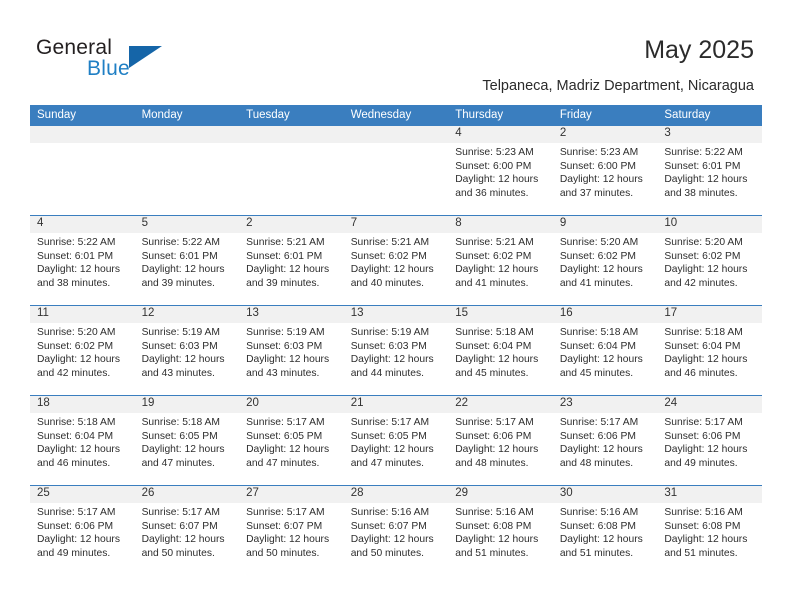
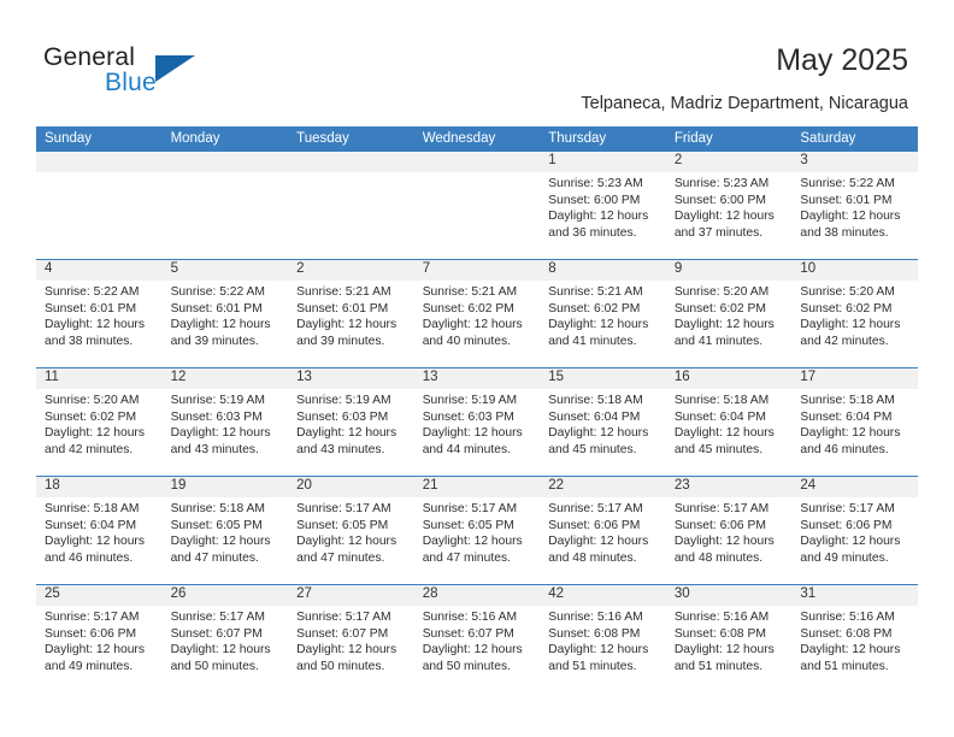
  General
  Blue
  May 2025
  Telpaneca, Madriz Department, Nicaragua
  Sunday	Monday	Tuesday	Wednesday	Thursday	Friday	Saturday
- 				4Sunrise: 5:23 AMSunset: 6:00 PMDaylight: 12 hoursand 36 minutes.	2Sunrise: 5:23 AMSunset: 6:00 PMDaylight: 12 hoursand 37 minutes.	3Sunrise: 5:22 AMSunset: 6:01 PMDaylight: 12 hoursand 38 minutes.
+ 				1Sunrise: 5:23 AMSunset: 6:00 PMDaylight: 12 hoursand 36 minutes.	2Sunrise: 5:23 AMSunset: 6:00 PMDaylight: 12 hoursand 37 minutes.	3Sunrise: 5:22 AMSunset: 6:01 PMDaylight: 12 hoursand 38 minutes.
  4Sunrise: 5:22 AMSunset: 6:01 PMDaylight: 12 hoursand 38 minutes.	5Sunrise: 5:22 AMSunset: 6:01 PMDaylight: 12 hoursand 39 minutes.	2Sunrise: 5:21 AMSunset: 6:01 PMDaylight: 12 hoursand 39 minutes.	7Sunrise: 5:21 AMSunset: 6:02 PMDaylight: 12 hoursand 40 minutes.	8Sunrise: 5:21 AMSunset: 6:02 PMDaylight: 12 hoursand 41 minutes.	9Sunrise: 5:20 AMSunset: 6:02 PMDaylight: 12 hoursand 41 minutes.	10Sunrise: 5:20 AMSunset: 6:02 PMDaylight: 12 hoursand 42 minutes.
  11Sunrise: 5:20 AMSunset: 6:02 PMDaylight: 12 hoursand 42 minutes.	12Sunrise: 5:19 AMSunset: 6:03 PMDaylight: 12 hoursand 43 minutes.	13Sunrise: 5:19 AMSunset: 6:03 PMDaylight: 12 hoursand 43 minutes.	13Sunrise: 5:19 AMSunset: 6:03 PMDaylight: 12 hoursand 44 minutes.	15Sunrise: 5:18 AMSunset: 6:04 PMDaylight: 12 hoursand 45 minutes.	16Sunrise: 5:18 AMSunset: 6:04 PMDaylight: 12 hoursand 45 minutes.	17Sunrise: 5:18 AMSunset: 6:04 PMDaylight: 12 hoursand 46 minutes.
  18Sunrise: 5:18 AMSunset: 6:04 PMDaylight: 12 hoursand 46 minutes.	19Sunrise: 5:18 AMSunset: 6:05 PMDaylight: 12 hoursand 47 minutes.	20Sunrise: 5:17 AMSunset: 6:05 PMDaylight: 12 hoursand 47 minutes.	21Sunrise: 5:17 AMSunset: 6:05 PMDaylight: 12 hoursand 47 minutes.	22Sunrise: 5:17 AMSunset: 6:06 PMDaylight: 12 hoursand 48 minutes.	23Sunrise: 5:17 AMSunset: 6:06 PMDaylight: 12 hoursand 48 minutes.	24Sunrise: 5:17 AMSunset: 6:06 PMDaylight: 12 hoursand 49 minutes.
- 25Sunrise: 5:17 AMSunset: 6:06 PMDaylight: 12 hoursand 49 minutes.	26Sunrise: 5:17 AMSunset: 6:07 PMDaylight: 12 hoursand 50 minutes.	27Sunrise: 5:17 AMSunset: 6:07 PMDaylight: 12 hoursand 50 minutes.	28Sunrise: 5:16 AMSunset: 6:07 PMDaylight: 12 hoursand 50 minutes.	29Sunrise: 5:16 AMSunset: 6:08 PMDaylight: 12 hoursand 51 minutes.	30Sunrise: 5:16 AMSunset: 6:08 PMDaylight: 12 hoursand 51 minutes.	31Sunrise: 5:16 AMSunset: 6:08 PMDaylight: 12 hoursand 51 minutes.
+ 25Sunrise: 5:17 AMSunset: 6:06 PMDaylight: 12 hoursand 49 minutes.	26Sunrise: 5:17 AMSunset: 6:07 PMDaylight: 12 hoursand 50 minutes.	27Sunrise: 5:17 AMSunset: 6:07 PMDaylight: 12 hoursand 50 minutes.	28Sunrise: 5:16 AMSunset: 6:07 PMDaylight: 12 hoursand 50 minutes.	42Sunrise: 5:16 AMSunset: 6:08 PMDaylight: 12 hoursand 51 minutes.	30Sunrise: 5:16 AMSunset: 6:08 PMDaylight: 12 hoursand 51 minutes.	31Sunrise: 5:16 AMSunset: 6:08 PMDaylight: 12 hoursand 51 minutes.
